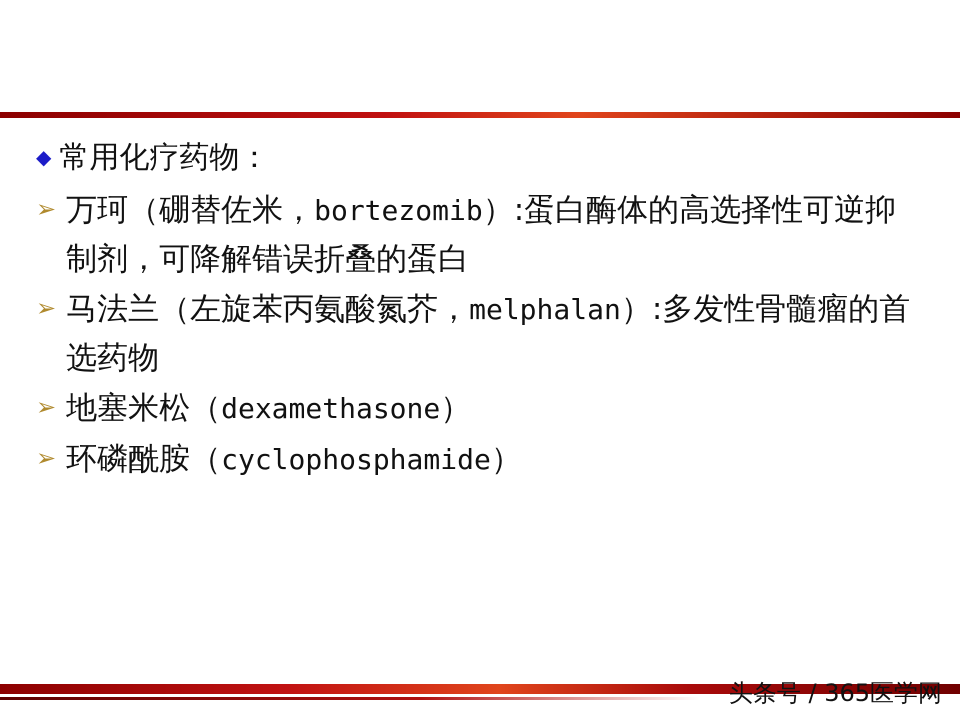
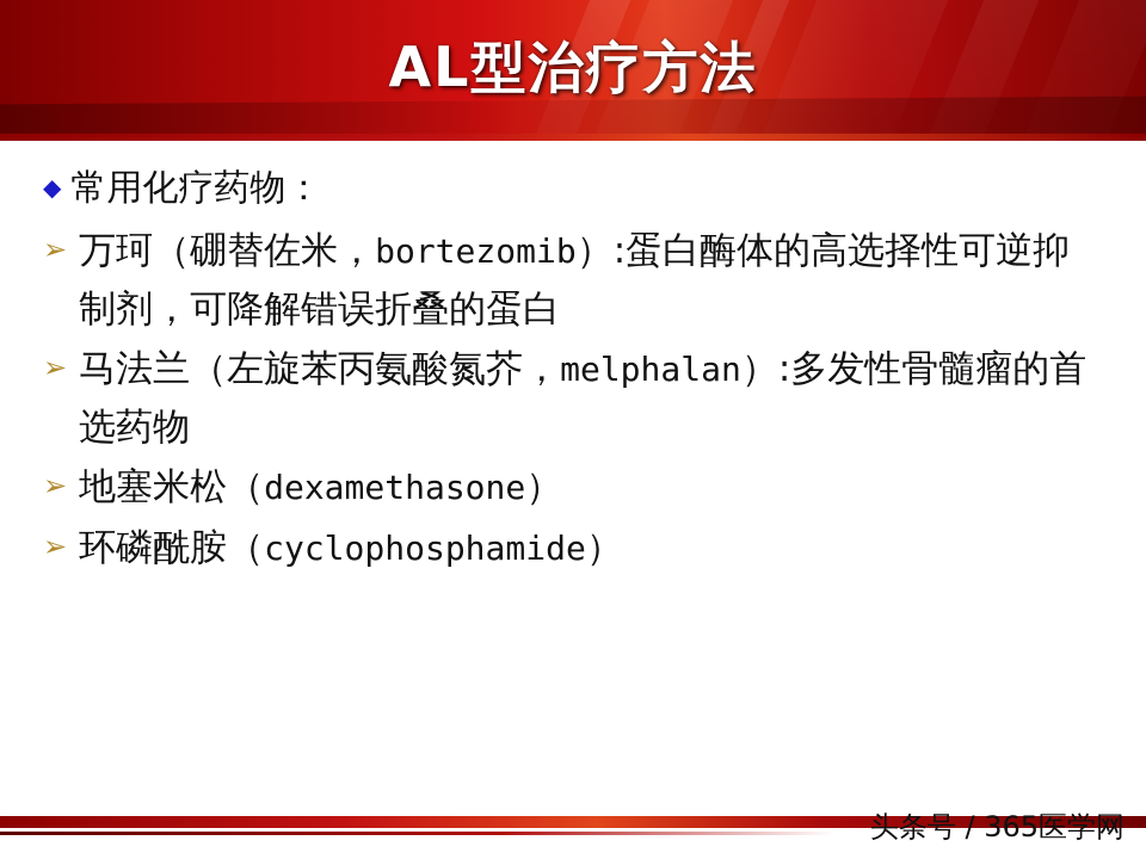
+ AL型治疗方法
  ◆
  常用化疗药物：
  ➢
  万珂（硼替佐米，bortezomib）:蛋白酶体的高选择性可逆抑制剂，可降解错误折叠的蛋白
  ➢
  马法兰（左旋苯丙氨酸氮芥，melphalan）:多发性骨髓瘤的首选药物
  ➢
  地塞米松（dexamethasone）
  ➢
  环磷酰胺（cyclophosphamide）
  头条号 / 365医学网
